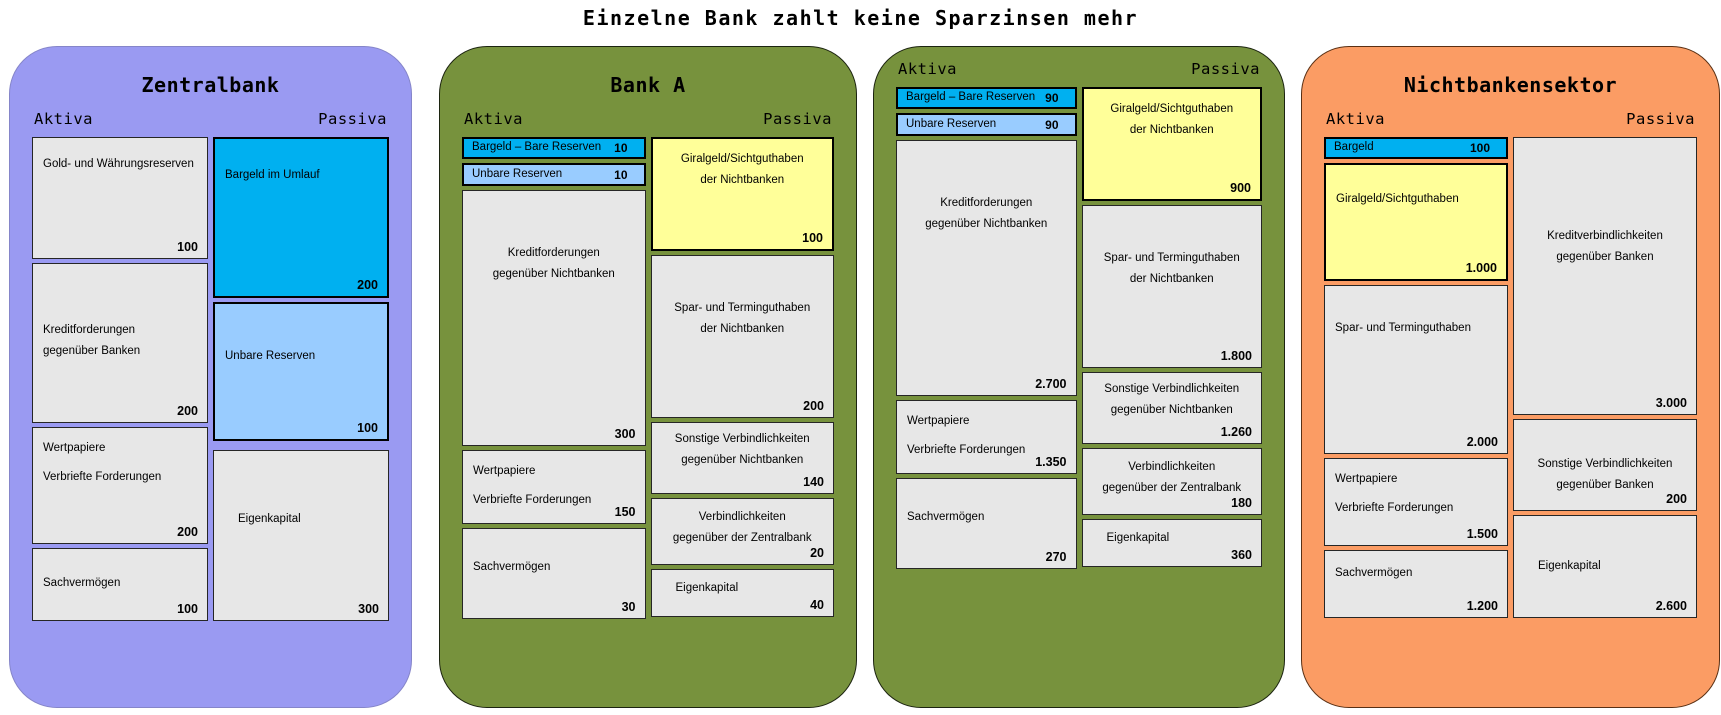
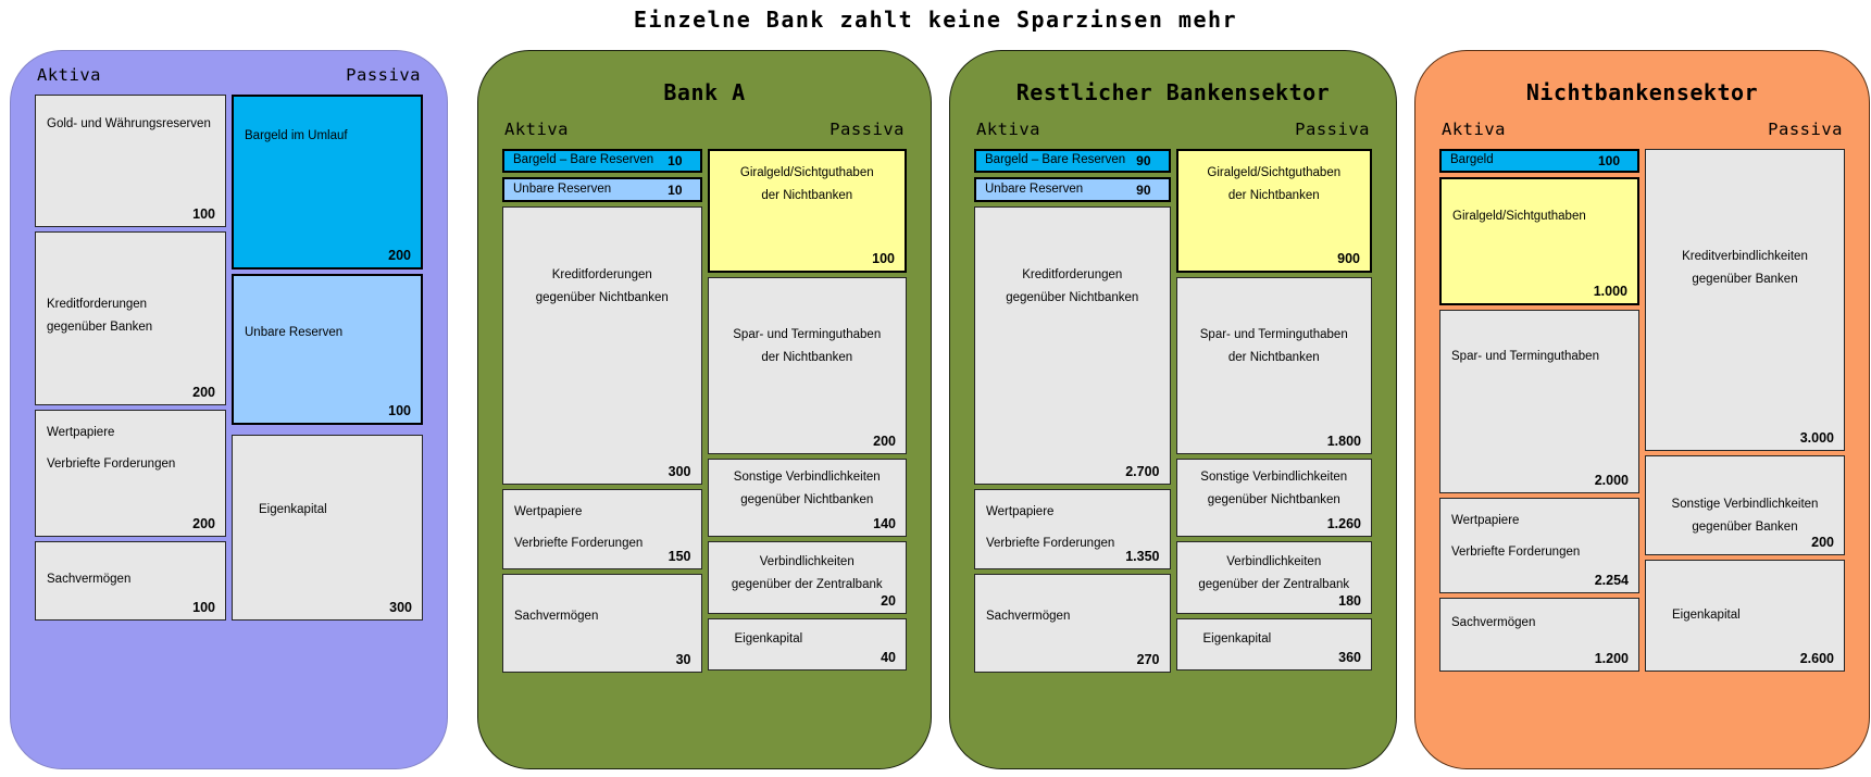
  Einzelne Bank zahlt keine Sparzinsen mehr
- Zentralbank
  Aktiva
  Passiva
  Gold- und Währungsreserven
  100
  Kreditforderungen
  gegenüber Banken
  200
  Wertpapiere
  Verbriefte Forderungen
  200
  Sachvermögen
  100
  Bargeld im Umlauf
  200
  Unbare Reserven
  100
  Eigenkapital
  300
  Bank A
  Aktiva
  Passiva
  Bargeld – Bare Reserven
  10
  Unbare Reserven
  10
  Kreditforderungen
  gegenüber Nichtbanken
  300
  Wertpapiere
  Verbriefte Forderungen
  150
  Sachvermögen
  30
  Giralgeld/Sichtguthaben
  der Nichtbanken
  100
  Spar- und Terminguthaben
  der Nichtbanken
  200
  Sonstige Verbindlichkeiten
  gegenüber Nichtbanken
  140
  Verbindlichkeiten
  gegenüber der Zentralbank
  20
  Eigenkapital
  40
+ Restlicher Bankensektor
  Aktiva
  Passiva
  Bargeld – Bare Reserven
  90
  Unbare Reserven
  90
  Kreditforderungen
  gegenüber Nichtbanken
  2.700
  Wertpapiere
  Verbriefte Forderungen
  1.350
  Sachvermögen
  270
  Giralgeld/Sichtguthaben
  der Nichtbanken
  900
  Spar- und Terminguthaben
  der Nichtbanken
  1.800
  Sonstige Verbindlichkeiten
  gegenüber Nichtbanken
  1.260
  Verbindlichkeiten
  gegenüber der Zentralbank
  180
  Eigenkapital
  360
  Nichtbankensektor
  Aktiva
  Passiva
  Bargeld
  100
  Giralgeld/Sichtguthaben
  1.000
  Spar- und Terminguthaben
  2.000
  Wertpapiere
  Verbriefte Forderungen
- 1.500
+ 2.254
  Sachvermögen
  1.200
  Kreditverbindlichkeiten
  gegenüber Banken
  3.000
  Sonstige Verbindlichkeiten
  gegenüber Banken
  200
  Eigenkapital
  2.600
